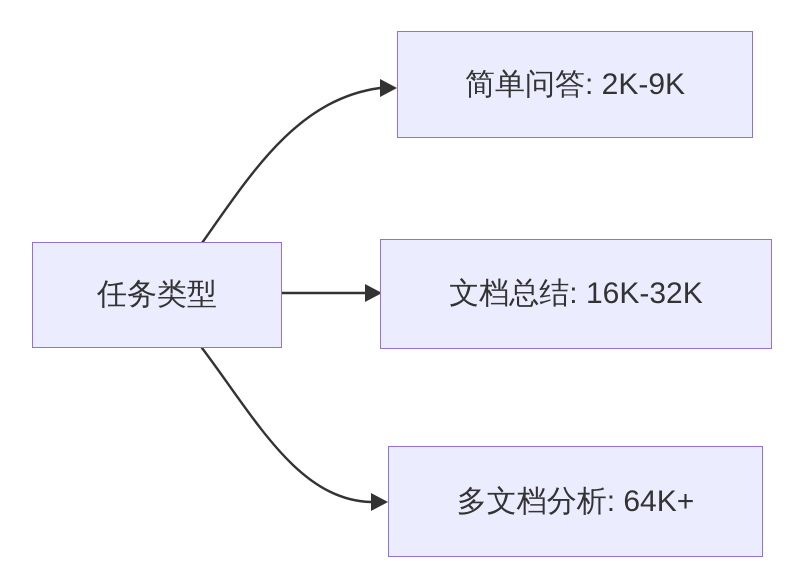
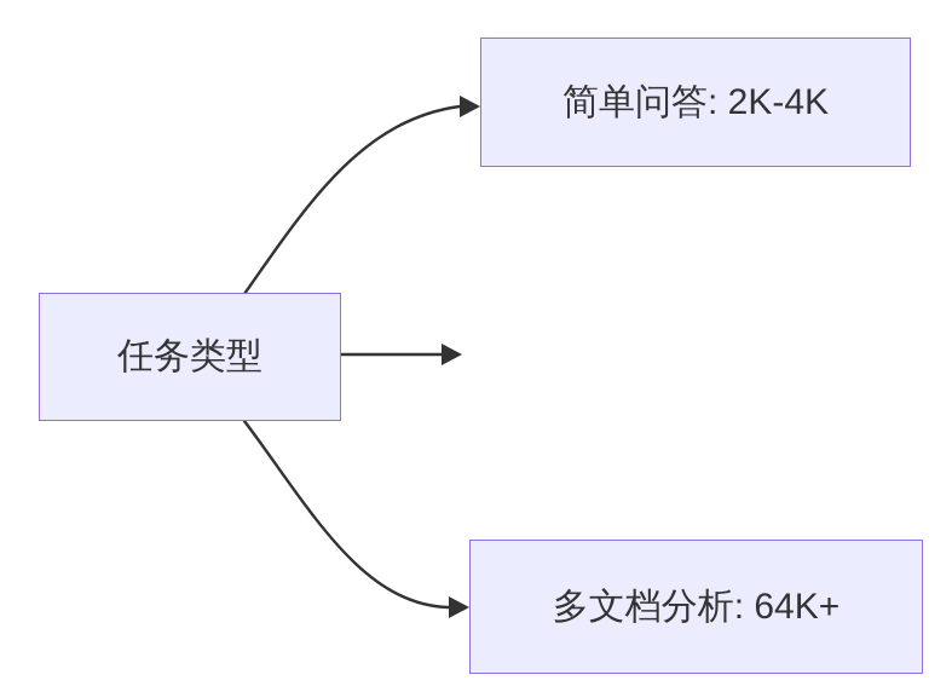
  任务类型
- 简单问答: 2K-9K
+ 简单问答: 2K-4K
- 文档总结: 16K-32K
  多文档分析: 64K+
